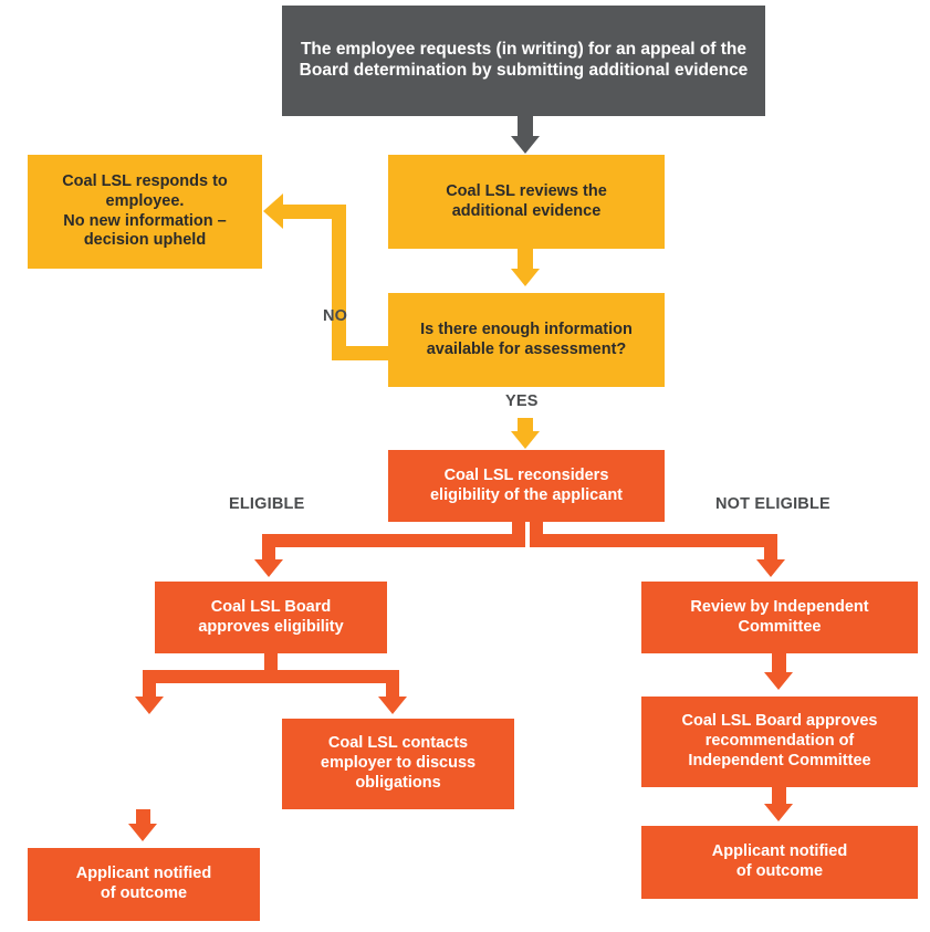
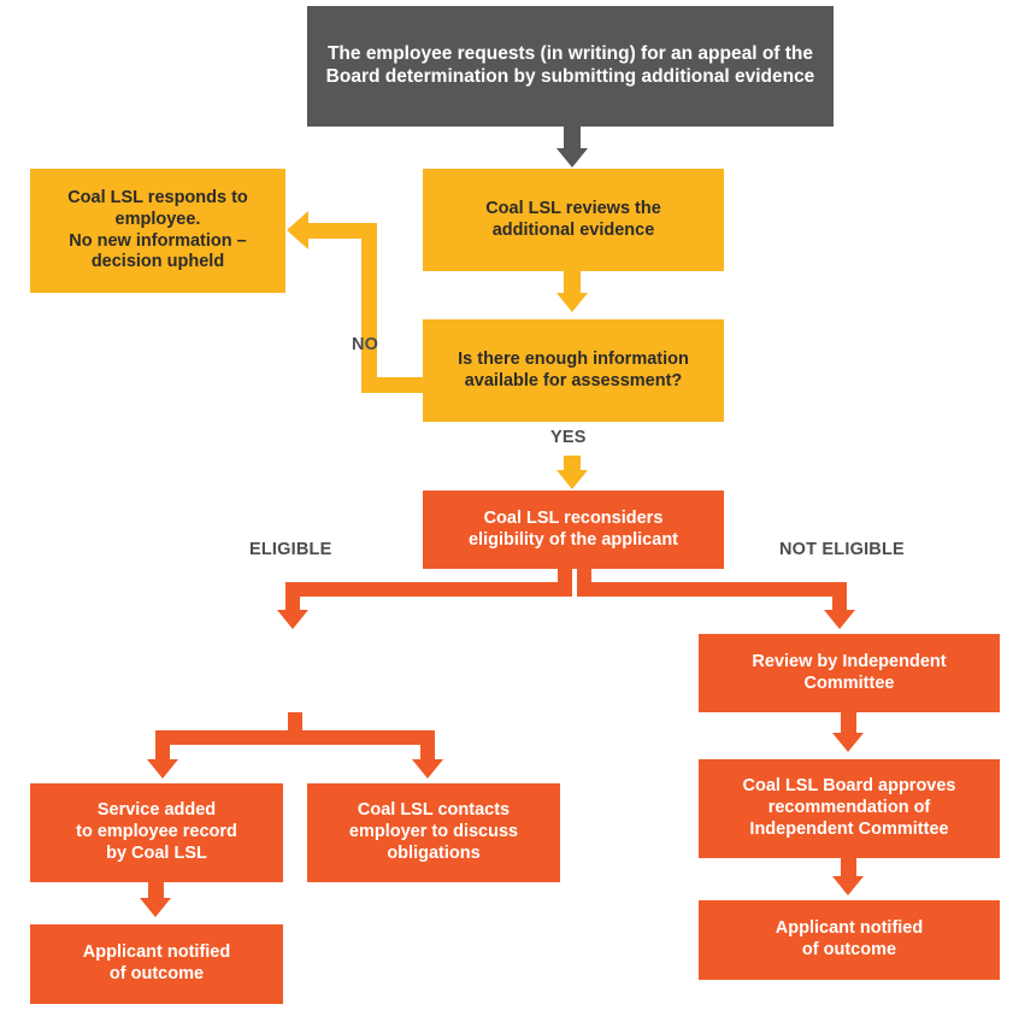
  The employee requests (in writing) for an appeal of the
  Board determination by submitting additional evidence
  Coal LSL reviews the
  additional evidence
  Is there enough information
  available for assessment?
  Coal LSL responds to
  employee.
  No new information –
  decision upheld
  NO
  YES
  Coal LSL reconsiders
  eligibility of the applicant
  ELIGIBLE
  NOT ELIGIBLE
- Coal LSL Board
- approves eligibility
  Review by Independent
  Committee
+ Service added
+ to employee record
+ by Coal LSL
  Coal LSL contacts
  employer to discuss
  obligations
  Applicant notified
  of outcome
  Coal LSL Board approves
  recommendation of
  Independent Committee
  Applicant notified
  of outcome
